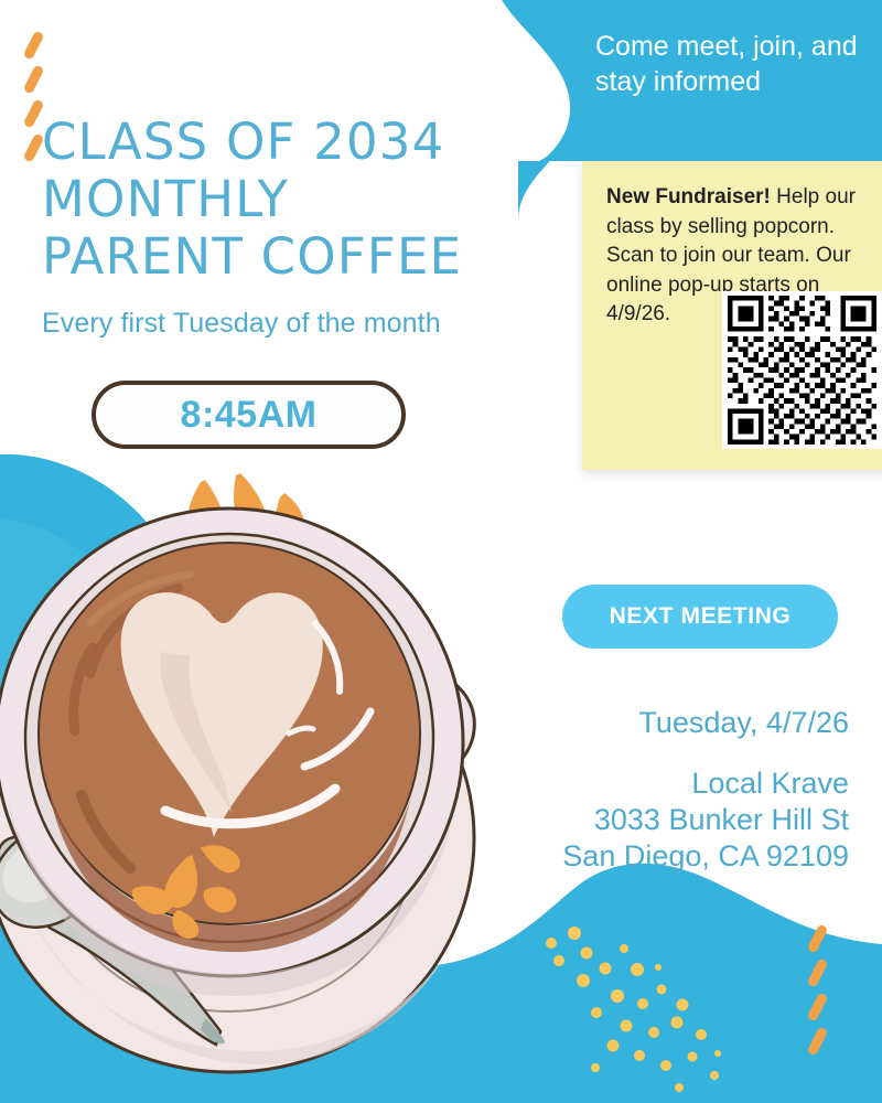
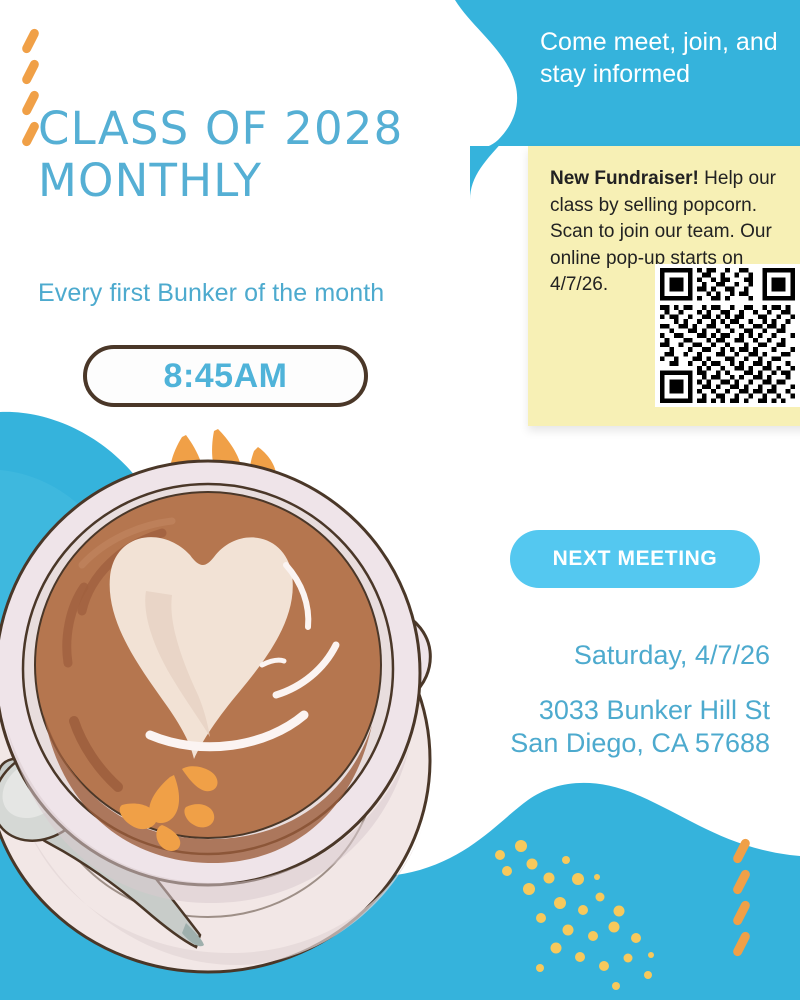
- CLASS OF 2034
+ CLASS OF 2028
  MONTHLY
- PARENT COFFEE
- Every first Tuesday of the month
+ Every first Bunker of the month
  8:45AM
  Come meet, join, and stay informed
- New Fundraiser! Help our class by selling popcorn. Scan to join our team. Our online pop-up starts on 4/9/26.
+ New Fundraiser! Help our class by selling popcorn. Scan to join our team. Our online pop-up starts on 4/7/26.
  NEXT MEETING
- Tuesday, 4/7/26
+ Saturday, 4/7/26
- Local Krave
  3033 Bunker Hill St
- San Diego, CA 92109
+ San Diego, CA 57688
